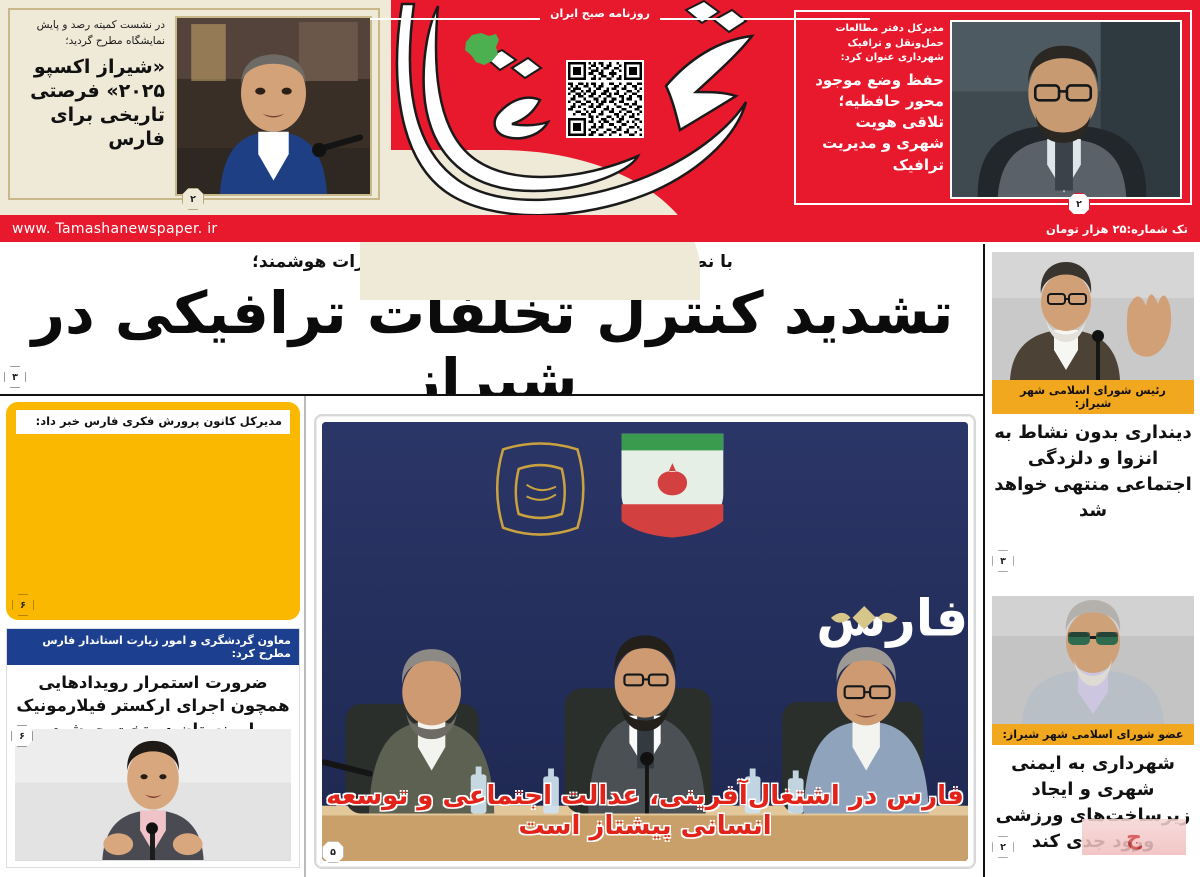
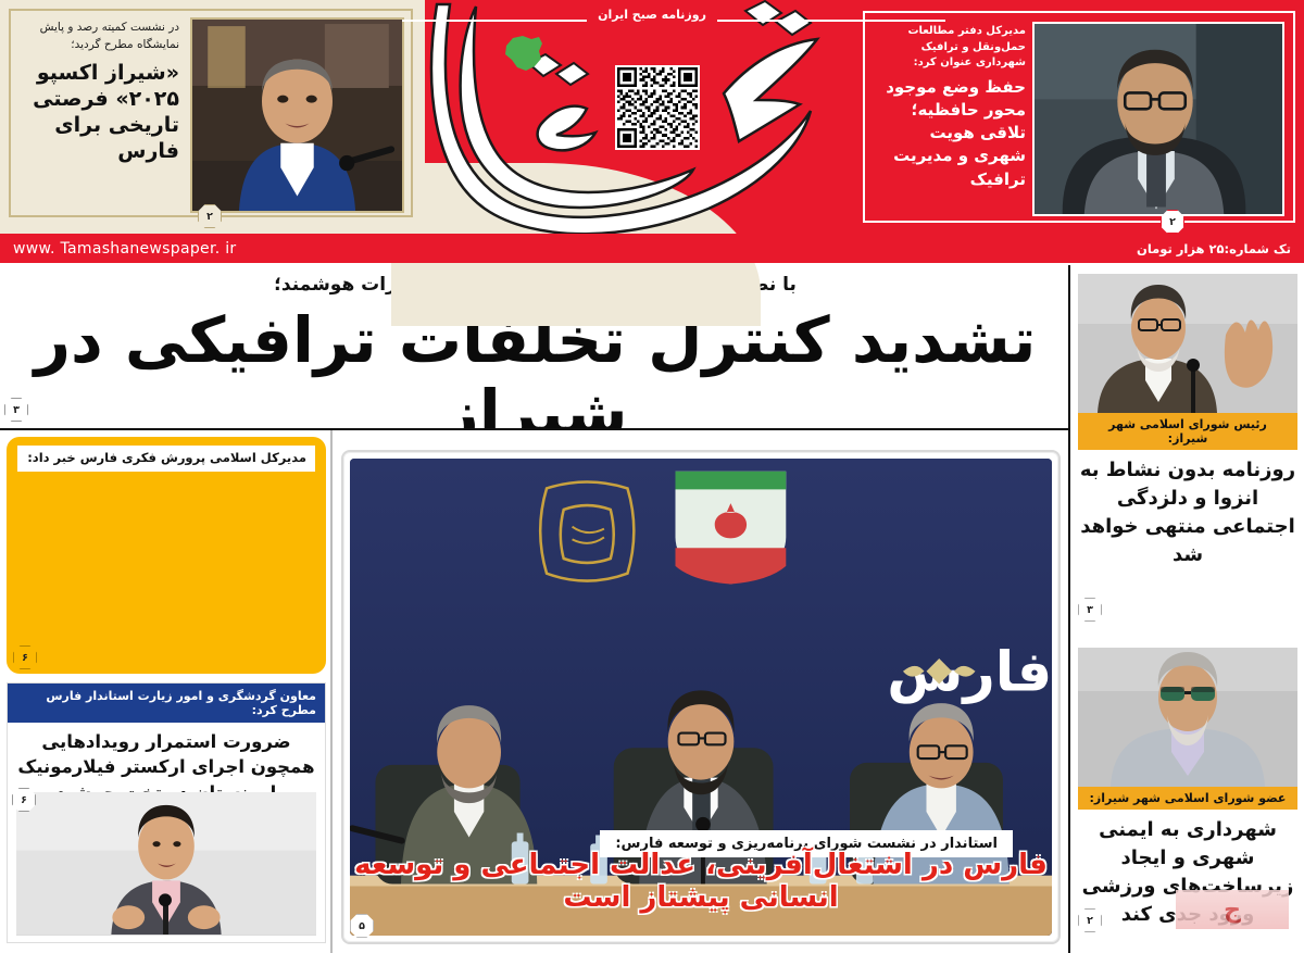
  روزنامه صبح ایران
  در نشست کمیته رصد و پایش نمایشگاه مطرح گردید؛
  «شیراز اکسپو ۲۰۲۵» فرصتی تاریخی برای فارس
  ۲
  مدیرکل دفتر مطالعات حمل‌ونقل و ترافیک شهرداری عنوان کرد:
  حفظ وضع موجود محور حافظیه؛ تلاقی هویت شهری و مدیریت ترافیک
  ۲
  تک شماره:۲۵ هزار تومان
  www. Tamashanewspaper. ir
  تشدید کنترل تخلفات ترافیکی در شیراز
  ۳
- مدیرکل کانون پرورش فکری فارس خبر داد:
+ مدیرکل اسلامی پرورش فکری فارس خبر داد:
  ۶
  معاون گردشگری و امور زیارت استاندار فارس مطرح کرد:
  ضرورت استمرار رویدادهایی همچون اجرای ارکستر فیلارمونیک
  ۶
+ استاندار در نشست شورای برنامه‌ریزی و توسعه فارس:
  فارس در اشتغال‌آفرینی، عدالت اجتماعی و توسعه انسانی پیشتاز است
  ۵
  رئیس شورای اسلامی شهر شیراز:
- دینداری بدون نشاط به انزوا و دلزدگی اجتماعی منتهی خواهد شد
+ روزنامه بدون نشاط به انزوا و دلزدگی اجتماعی منتهی خواهد شد
  ۳
  عضو شورای اسلامی شهر شیراز:
  شهرداری به ایمنی شهری و ایجاد زیرساختهای ورزشی ورود جدی کند
  ۲
  ج
